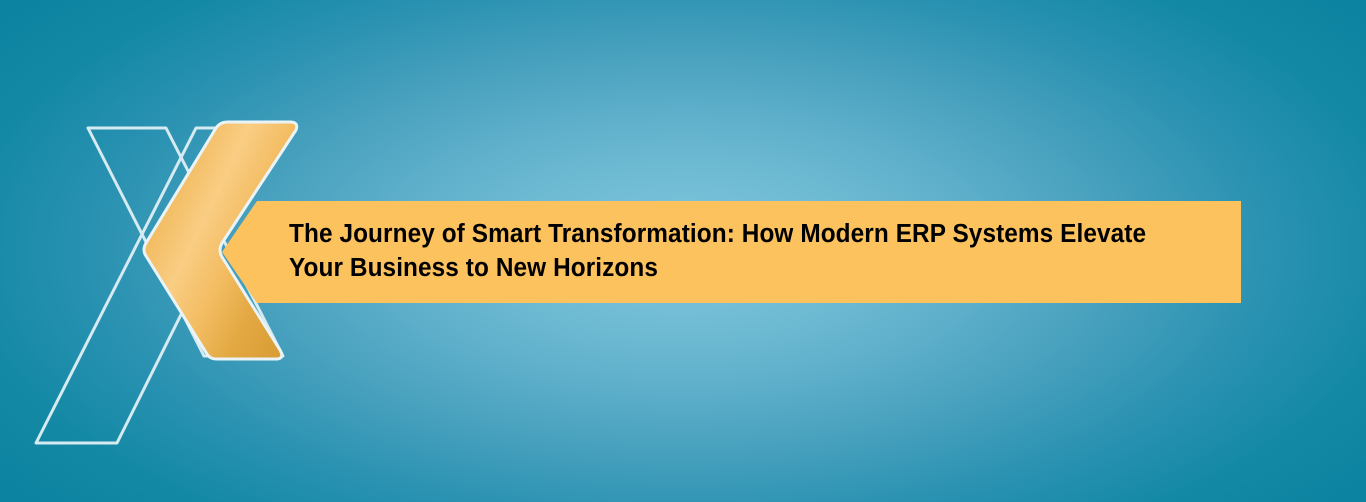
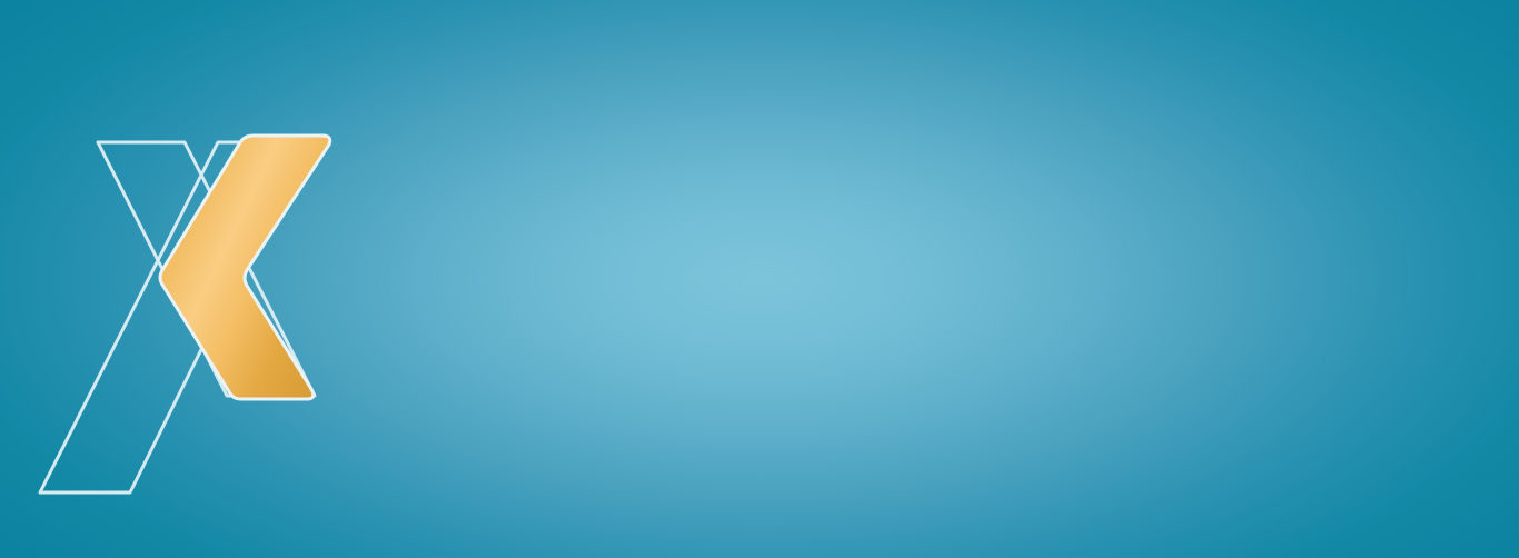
- The Journey of Smart Transformation: How Modern ERP Systems Elevate Your Business to New Horizons
